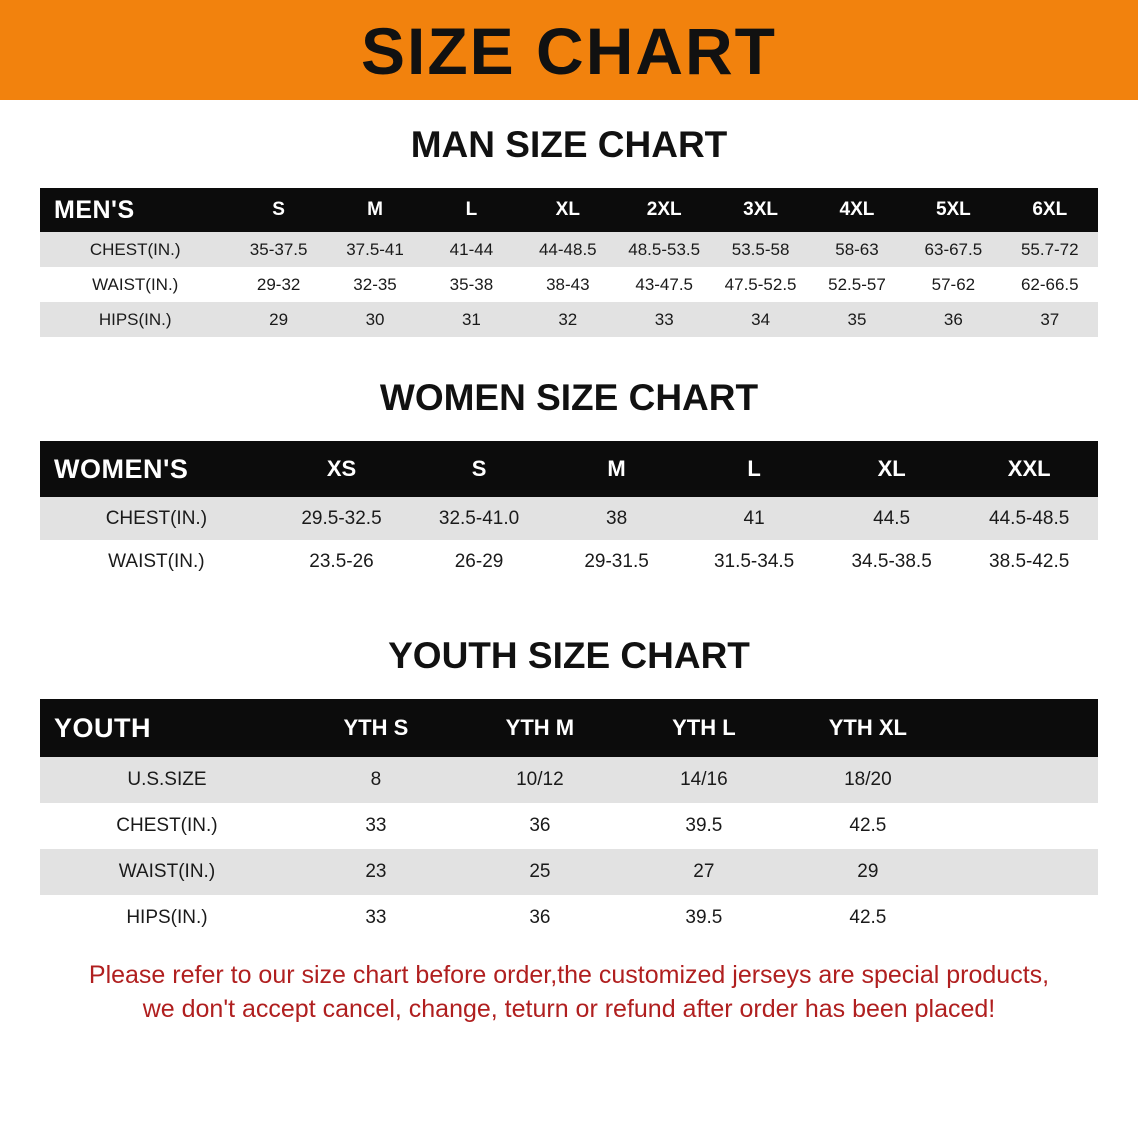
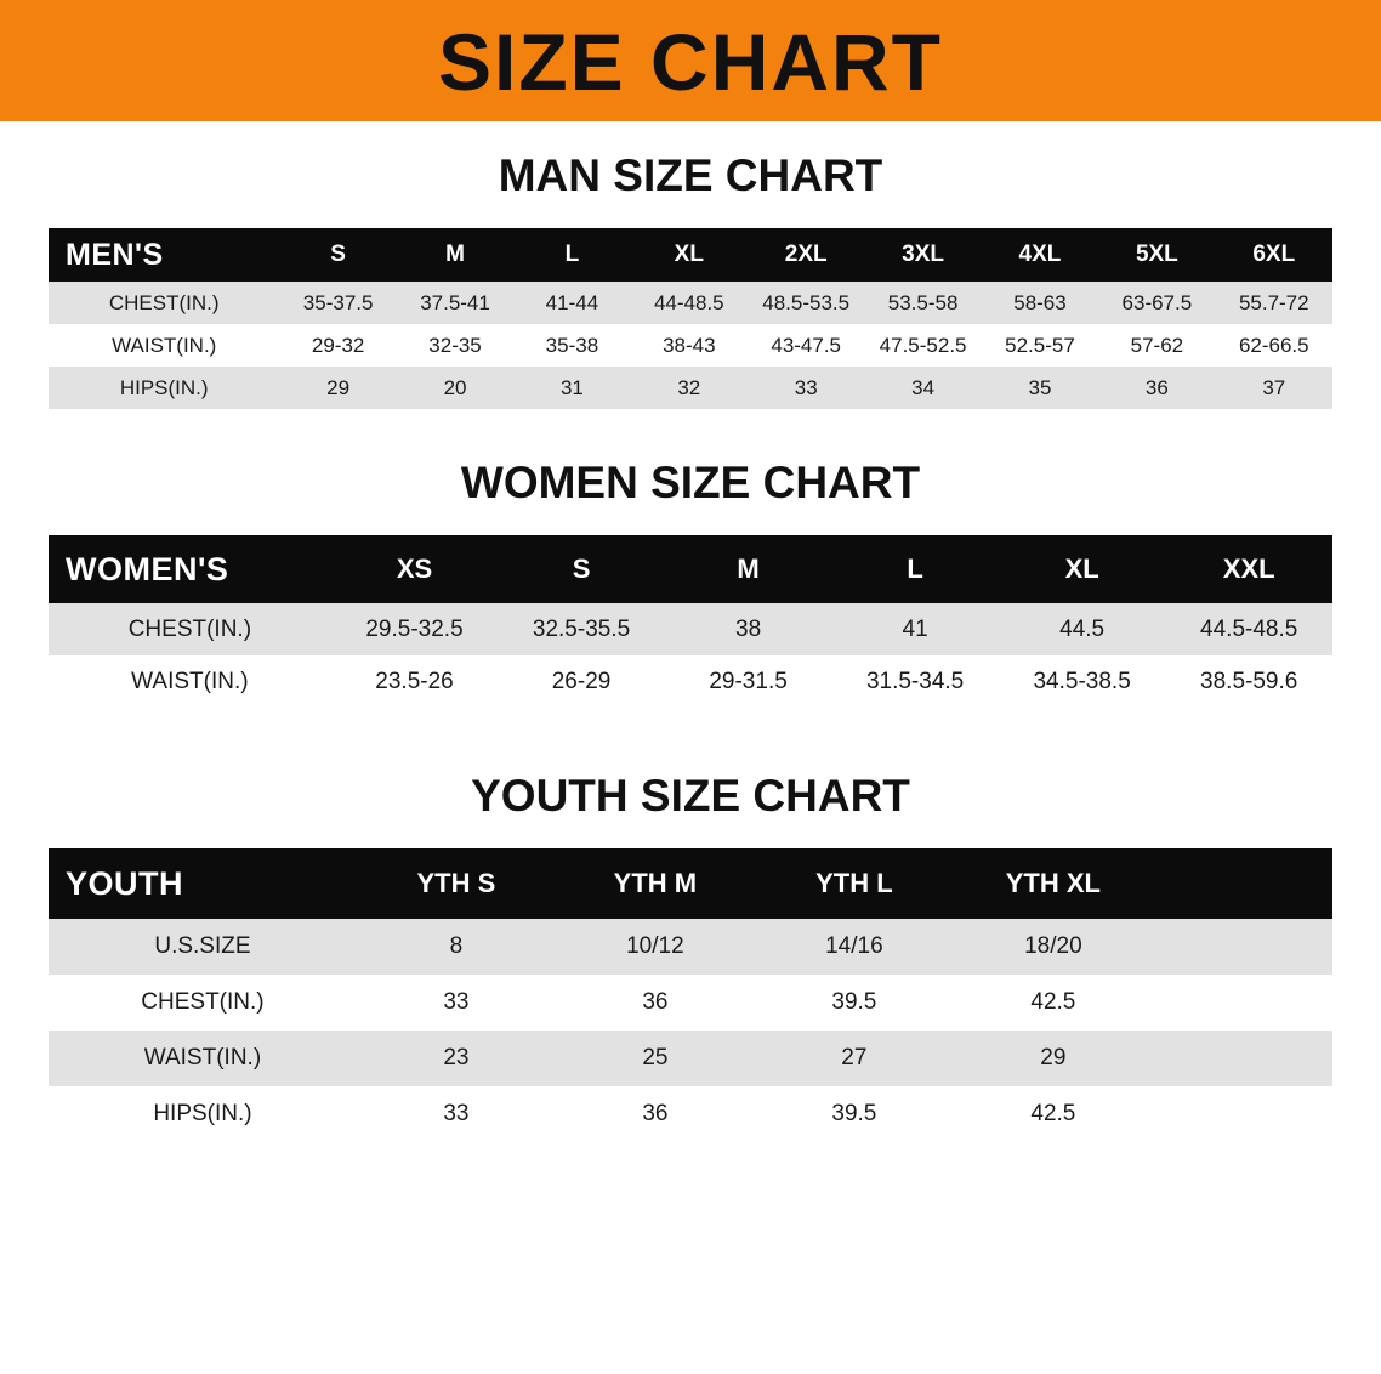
  SIZE CHART
  MAN SIZE CHART
  MEN'S	S	M	L	XL	2XL	3XL	4XL	5XL	6XL
  CHEST(IN.)	35-37.5	37.5-41	41-44	44-48.5	48.5-53.5	53.5-58	58-63	63-67.5	55.7-72
  WAIST(IN.)	29-32	32-35	35-38	38-43	43-47.5	47.5-52.5	52.5-57	57-62	62-66.5
- HIPS(IN.)	29	30	31	32	33	34	35	36	37
+ HIPS(IN.)	29	20	31	32	33	34	35	36	37
  WOMEN SIZE CHART
  WOMEN'S	XS	S	M	L	XL	XXL
- CHEST(IN.)	29.5-32.5	32.5-41.0	38	41	44.5	44.5-48.5
+ CHEST(IN.)	29.5-32.5	32.5-35.5	38	41	44.5	44.5-48.5
- WAIST(IN.)	23.5-26	26-29	29-31.5	31.5-34.5	34.5-38.5	38.5-42.5
+ WAIST(IN.)	23.5-26	26-29	29-31.5	31.5-34.5	34.5-38.5	38.5-59.6
  YOUTH SIZE CHART
  YOUTH	YTH S	YTH M	YTH L	YTH XL
  U.S.SIZE	8	10/12	14/16	18/20
  CHEST(IN.)	33	36	39.5	42.5
  WAIST(IN.)	23	25	27	29
  HIPS(IN.)	33	36	39.5	42.5
- Please refer to our size chart before order,the customized jerseys are special products,
- we don't accept cancel, change, teturn or refund after order has been placed!
